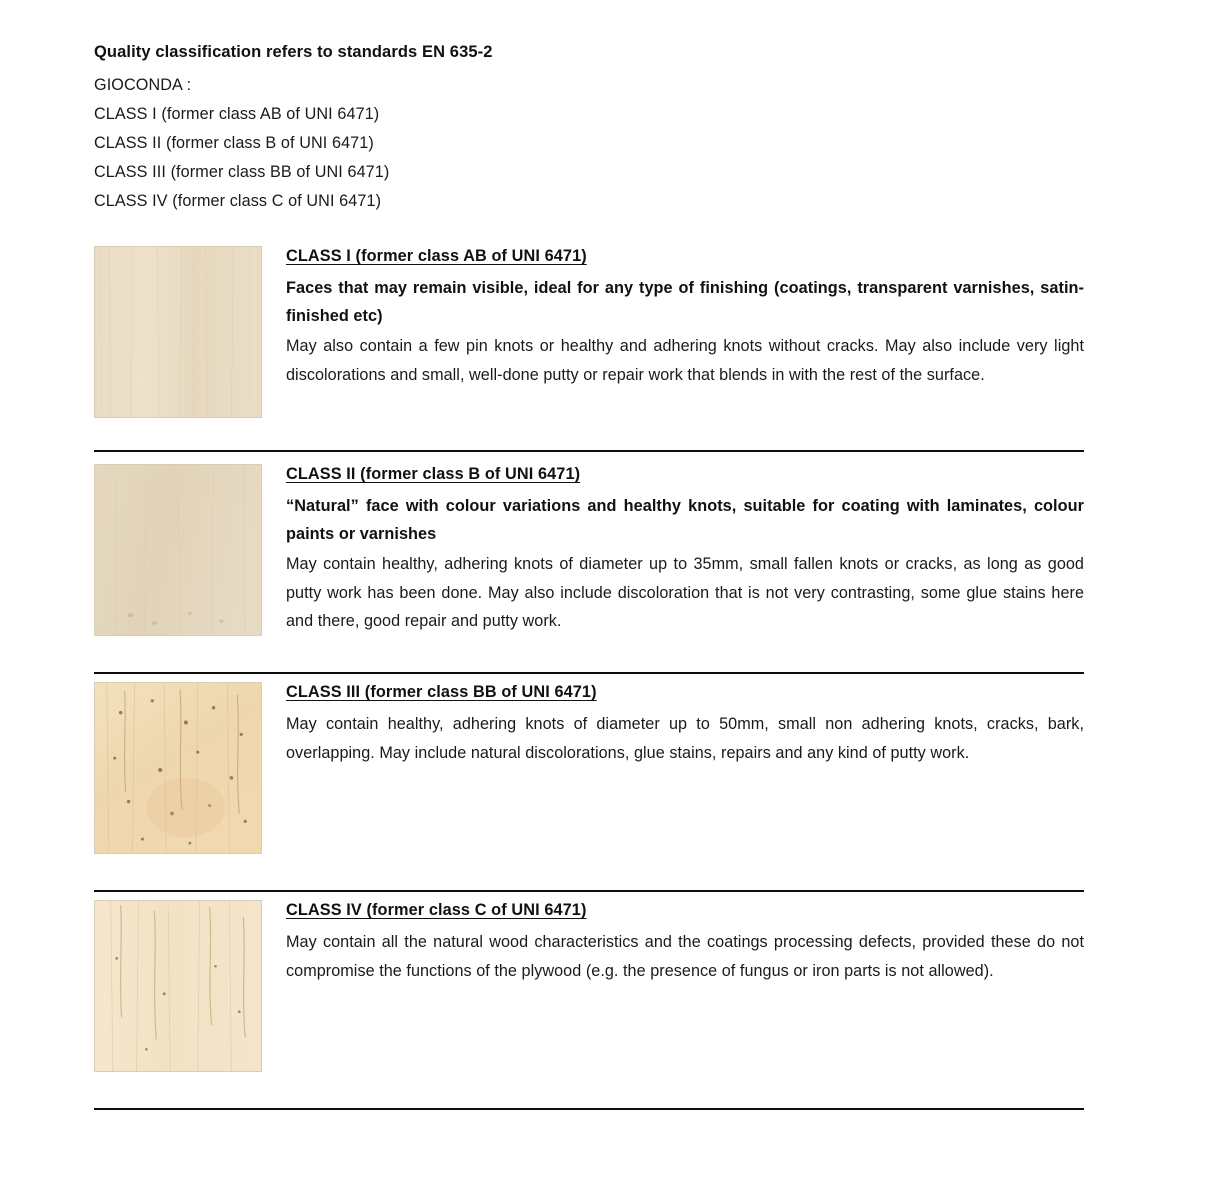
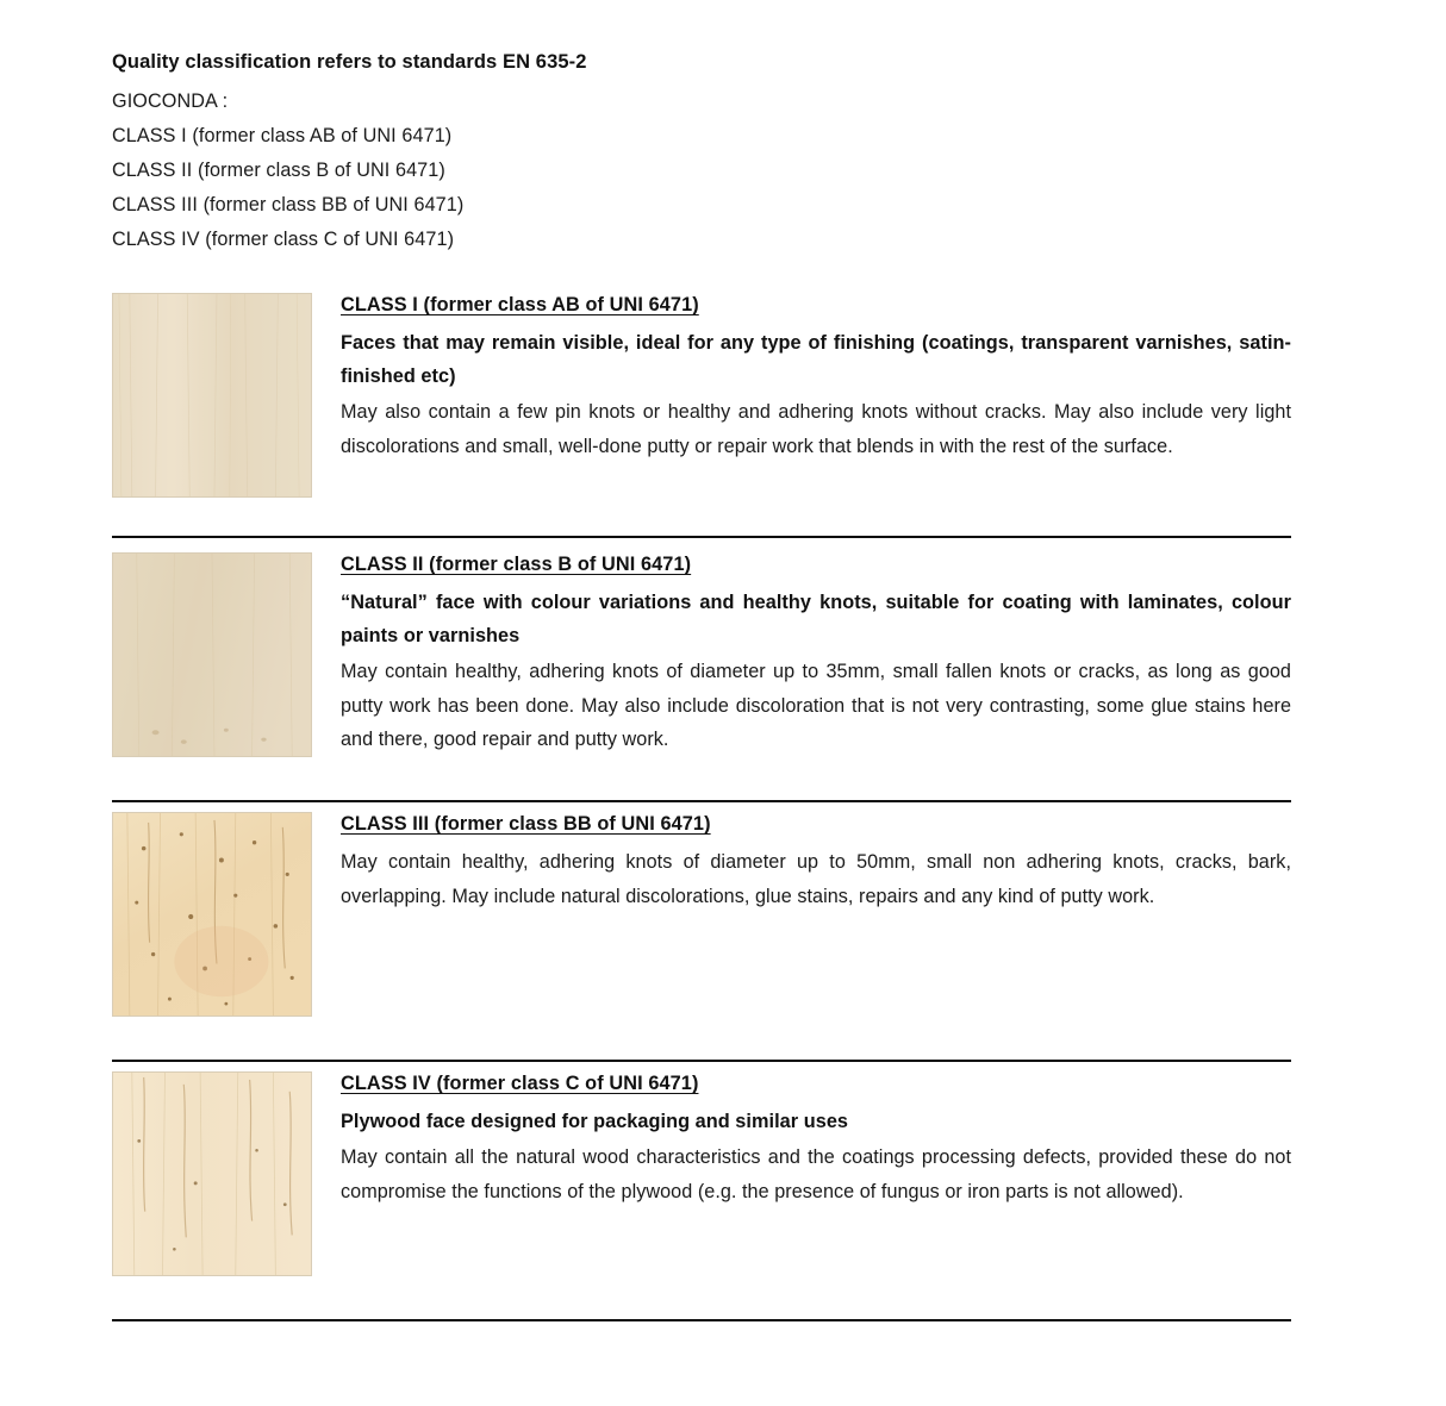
  Quality classification refers to standards EN 635-2
  GIOCONDA :
  CLASS I (former class AB of UNI 6471)
  CLASS II (former class B of UNI 6471)
  CLASS III (former class BB of UNI 6471)
  CLASS IV (former class C of UNI 6471)
  CLASS I (former class AB of UNI 6471)
  Faces that may remain visible, ideal for any type of finishing (coatings, transparent varnishes, satin-finished etc)
  May also contain a few pin knots or healthy and adhering knots without cracks. May also include very light discolorations and small, well-done putty or repair work that blends in with the rest of the surface.
  CLASS II (former class B of UNI 6471)
  “Natural” face with colour variations and healthy knots, suitable for coating with laminates, colour paints or varnishes
  May contain healthy, adhering knots of diameter up to 35mm, small fallen knots or cracks, as long as good putty work has been done. May also include discoloration that is not very contrasting, some glue stains here and there, good repair and putty work.
  CLASS III (former class BB of UNI 6471)
  May contain healthy, adhering knots of diameter up to 50mm, small non adhering knots, cracks, bark, overlapping. May include natural discolorations, glue stains, repairs and any kind of putty work.
  CLASS IV (former class C of UNI 6471)
+ Plywood face designed for packaging and similar uses
  May contain all the natural wood characteristics and the coatings processing defects, provided these do not compromise the functions of the plywood (e.g. the presence of fungus or iron parts is not allowed).
